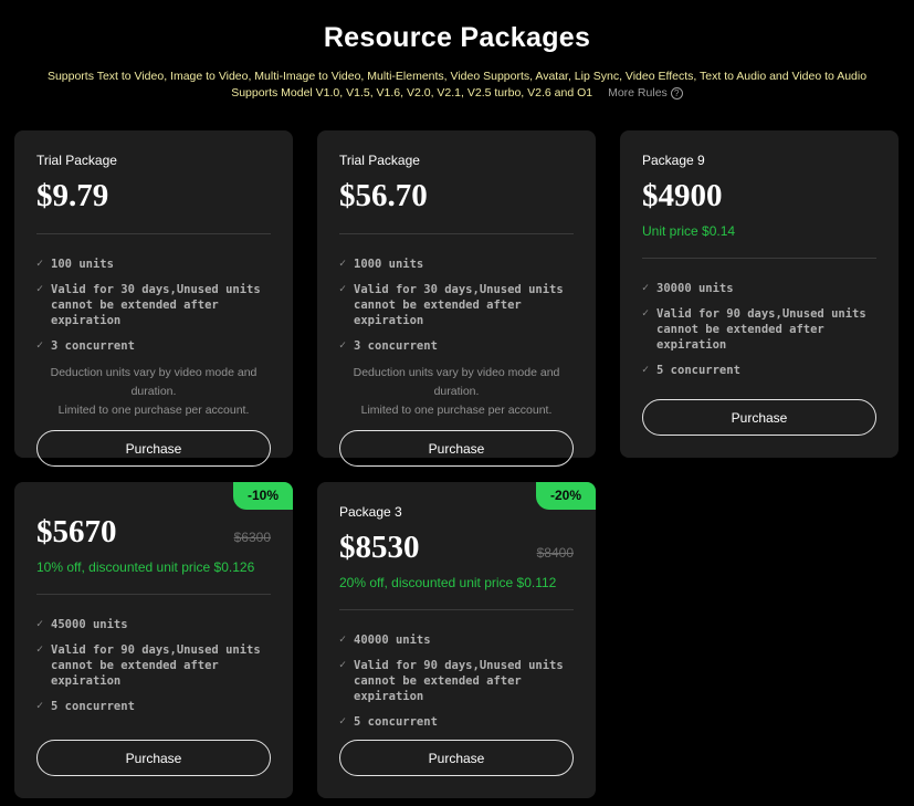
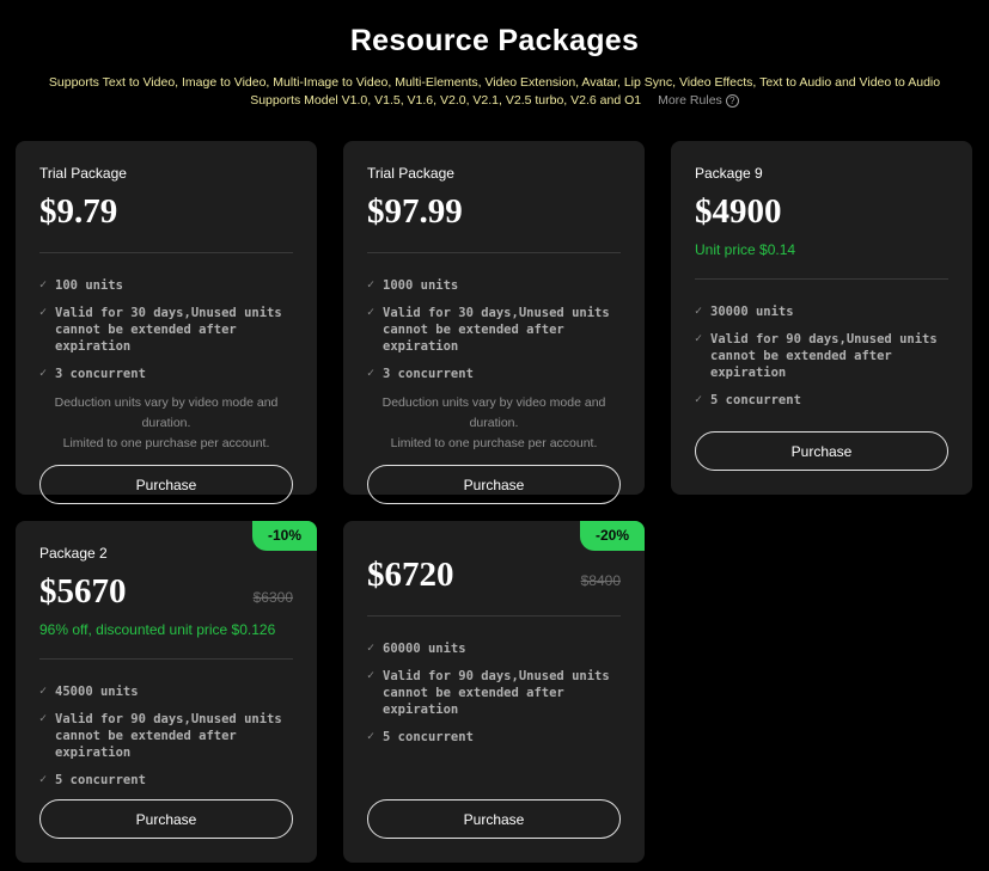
  Resource Packages
- Supports Text to Video, Image to Video, Multi-Image to Video, Multi-Elements, Video Supports, Avatar, Lip Sync, Video Effects, Text to Audio and Video to Audio
+ Supports Text to Video, Image to Video, Multi-Image to Video, Multi-Elements, Video Extension, Avatar, Lip Sync, Video Effects, Text to Audio and Video to Audio
  Supports Model V1.0, V1.5, V1.6, V2.0, V2.1, V2.5 turbo, V2.6 and O1
  More Rules
  ?
  Trial Package
  $9.79
  ✓
  100 units
  ✓
  Valid for 30 days,Unused units cannot be extended after expiration
  ✓
  3 concurrent
  Deduction units vary by video mode and duration.
  Limited to one purchase per account.
  Purchase
  Trial Package
- $56.70
+ $97.99
  ✓
  1000 units
  ✓
  Valid for 30 days,Unused units cannot be extended after expiration
  ✓
  3 concurrent
  Deduction units vary by video mode and duration.
  Limited to one purchase per account.
  Purchase
  Package 9
  $4900
  Unit price $0.14
  ✓
  30000 units
  ✓
  Valid for 90 days,Unused units cannot be extended after expiration
  ✓
  5 concurrent
  Purchase
  -10%
+ Package 2
  $5670
  $6300
- 10% off, discounted unit price $0.126
+ 96% off, discounted unit price $0.126
  ✓
  45000 units
  ✓
  Valid for 90 days,Unused units cannot be extended after expiration
  ✓
  5 concurrent
  Purchase
  -20%
- Package 3
- $8530
+ $6720
  $8400
- 20% off, discounted unit price $0.112
  ✓
- 40000 units
+ 60000 units
  ✓
  Valid for 90 days,Unused units cannot be extended after expiration
  ✓
  5 concurrent
  Purchase
